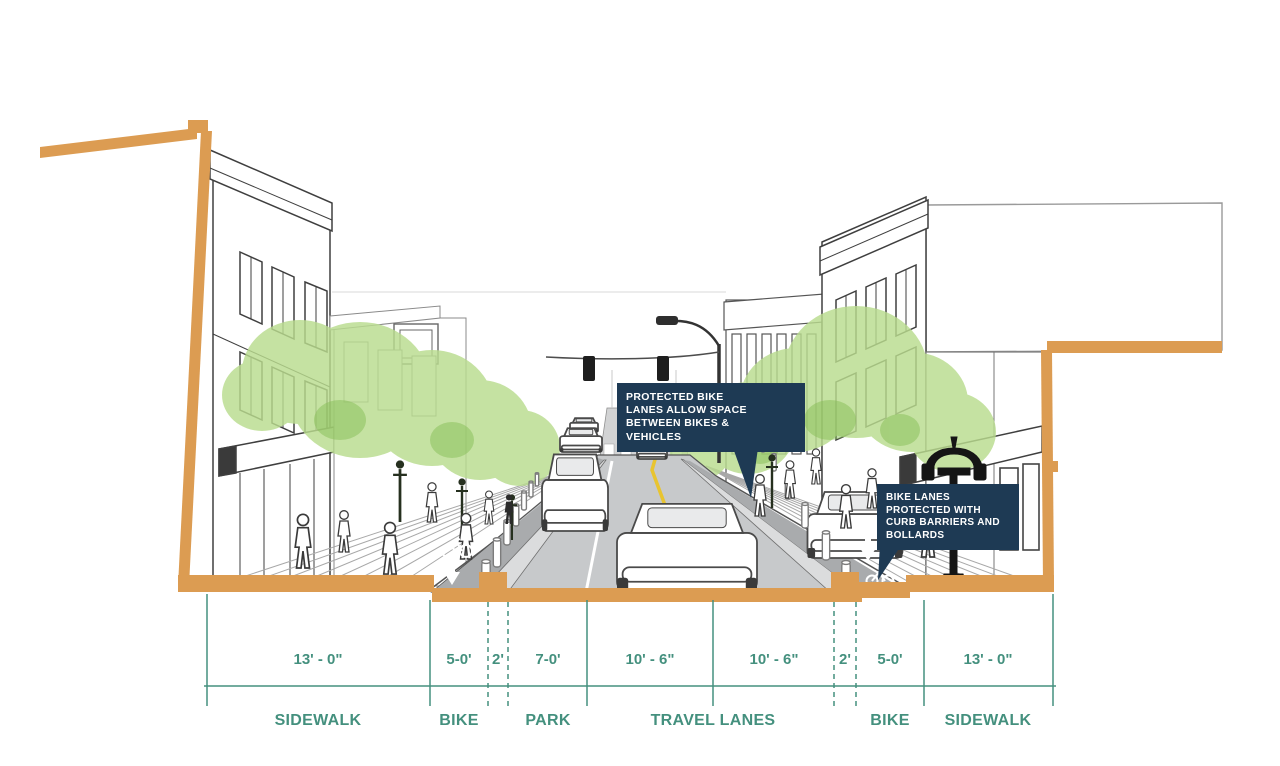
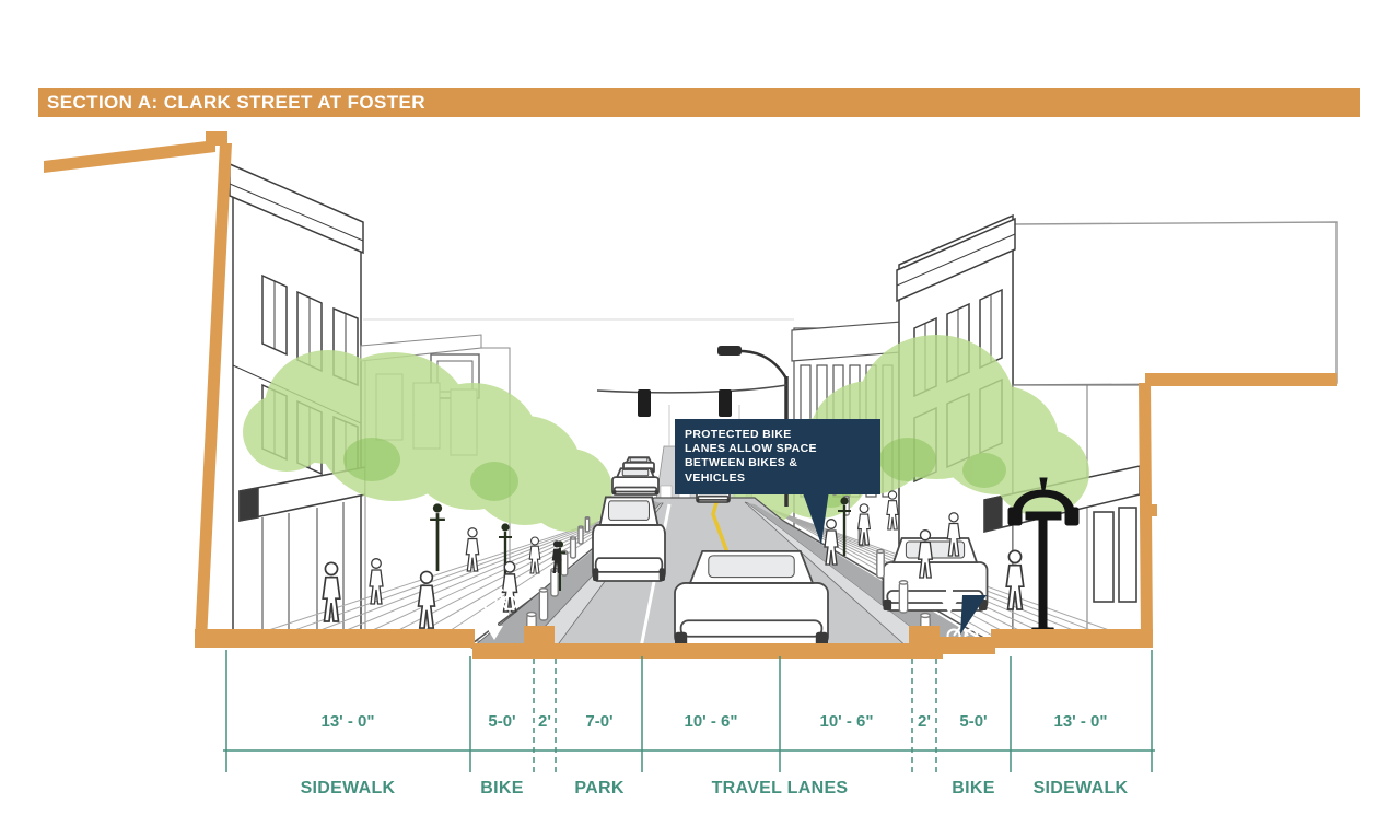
+ SECTION A: CLARK STREET AT FOSTER
  PROTECTED BIKE
  LANES ALLOW SPACE
  BETWEEN BIKES &
  VEHICLES
- BIKE LANES
- PROTECTED WITH
- CURB BARRIERS AND
- BOLLARDS
  13' - 0"
  5-0'
  2'
  7-0'
  10' - 6"
  10' - 6"
  2'
  5-0'
  13' - 0"
  SIDEWALK
  BIKE
  PARK
  TRAVEL LANES
  BIKE
  SIDEWALK
